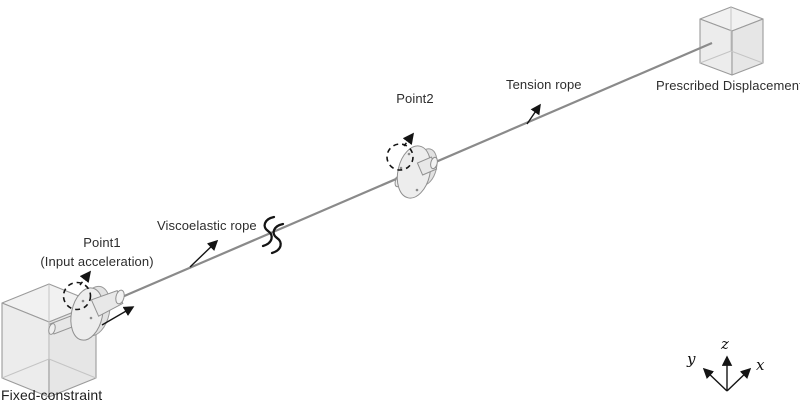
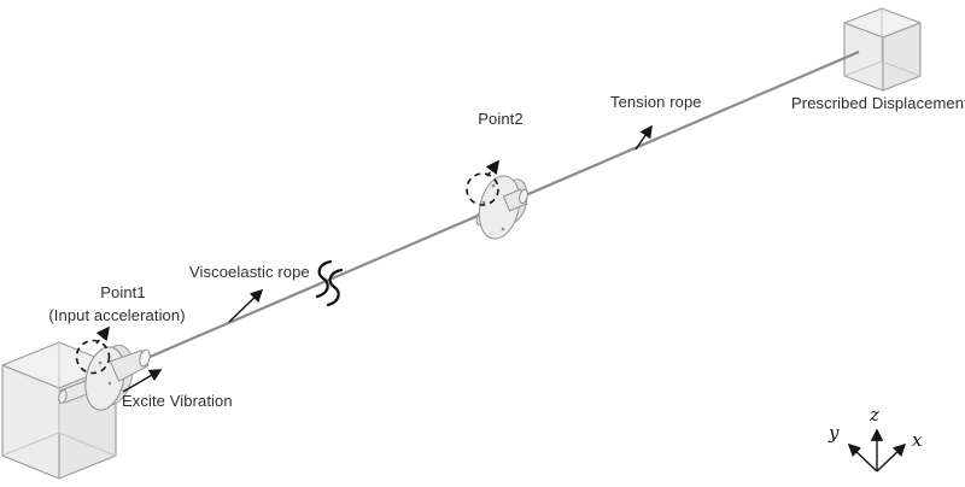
  Point1
  (Input acceleration)
+ Excite Vibration
  Viscoelastic rope
  Point2
  Tension rope
  Prescribed Displacemen
- Fixed-constraint
  z
  y
  x
